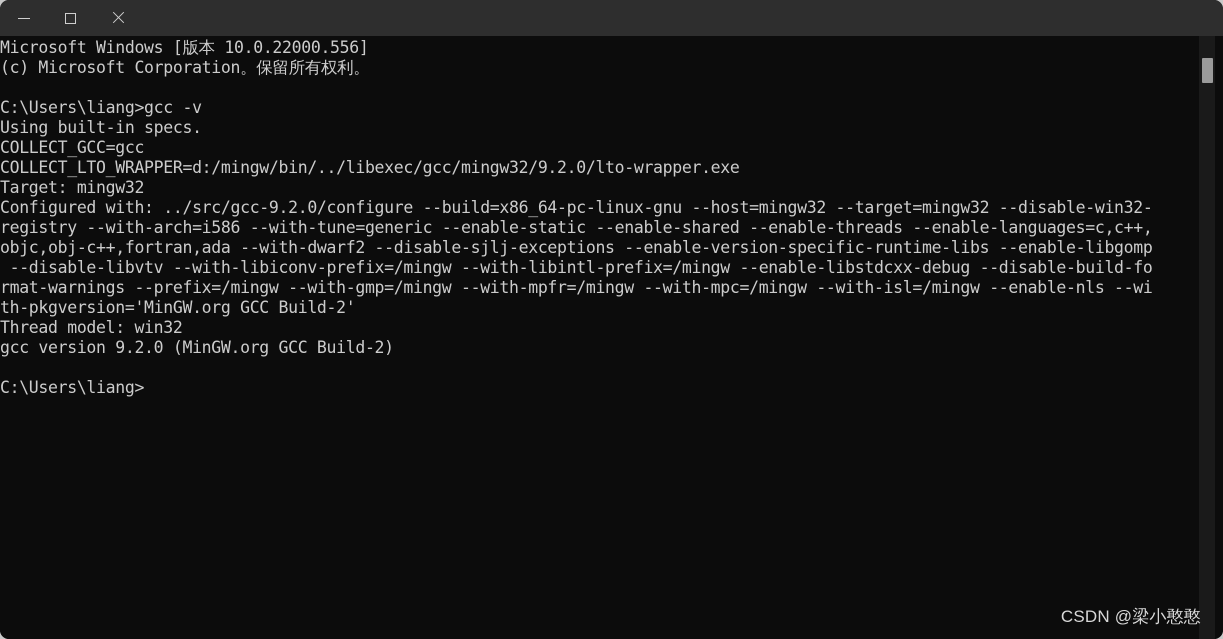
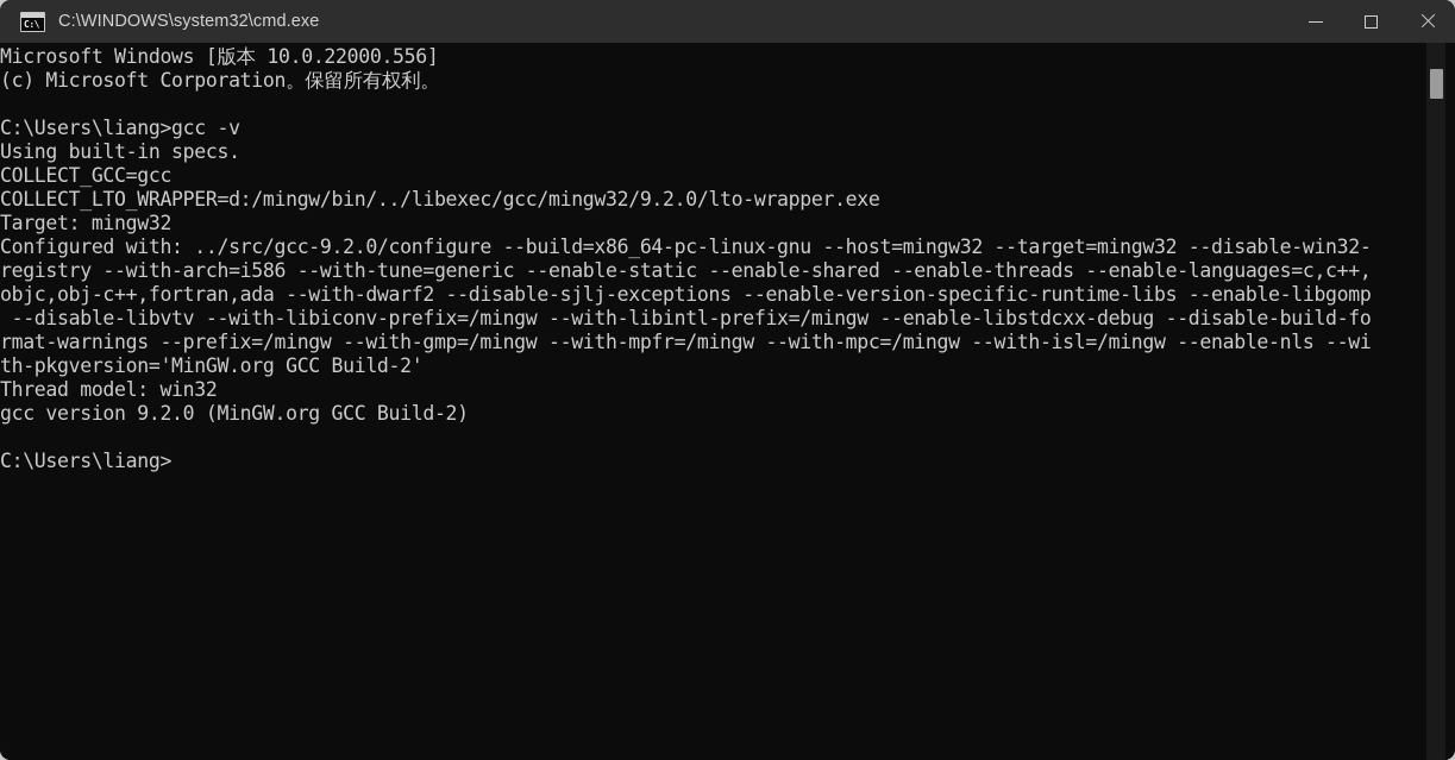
+ C:\
+ C:\WINDOWS\system32\cmd.exe
  Microsoft Windows [版本 10.0.22000.556]
  (c) Microsoft Corporation。保留所有权利。
  C:\Users\liang>gcc -v
  Using built-in specs.
  COLLECT_GCC=gcc
  COLLECT_LTO_WRAPPER=d:/mingw/bin/../libexec/gcc/mingw32/9.2.0/lto-wrapper.exe
  Target: mingw32
  Configured with: ../src/gcc-9.2.0/configure --build=x86_64-pc-linux-gnu --host=mingw32 --target=mingw32 --disable-win32-
  registry --with-arch=i586 --with-tune=generic --enable-static --enable-shared --enable-threads --enable-languages=c,c++,
  objc,obj-c++,fortran,ada --with-dwarf2 --disable-sjlj-exceptions --enable-version-specific-runtime-libs --enable-libgomp
  --disable-libvtv --with-libiconv-prefix=/mingw --with-libintl-prefix=/mingw --enable-libstdcxx-debug --disable-build-fo
  rmat-warnings --prefix=/mingw --with-gmp=/mingw --with-mpfr=/mingw --with-mpc=/mingw --with-isl=/mingw --enable-nls --wi
  th-pkgversion='MinGW.org GCC Build-2'
  Thread model: win32
  gcc version 9.2.0 (MinGW.org GCC Build-2)
  C:\Users\liang>
- CSDN @梁小憨憨
